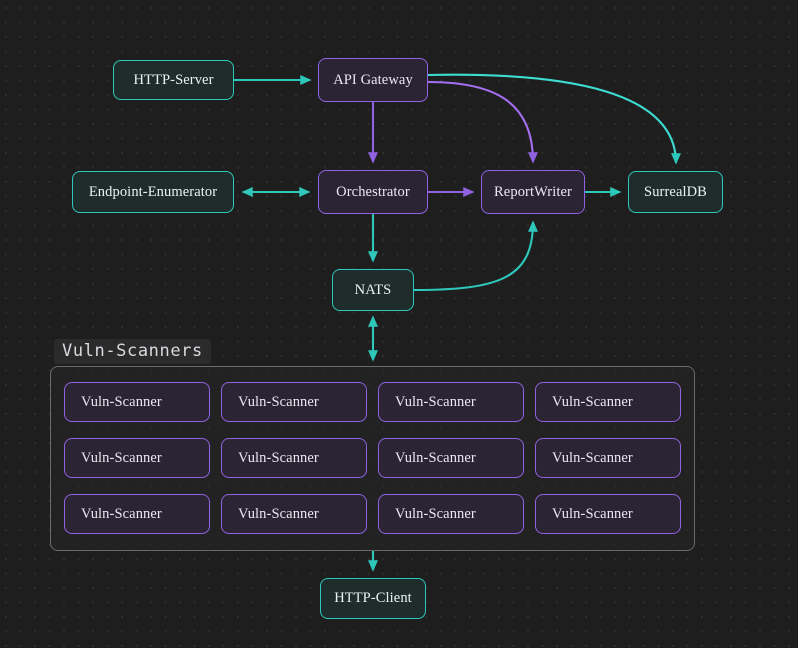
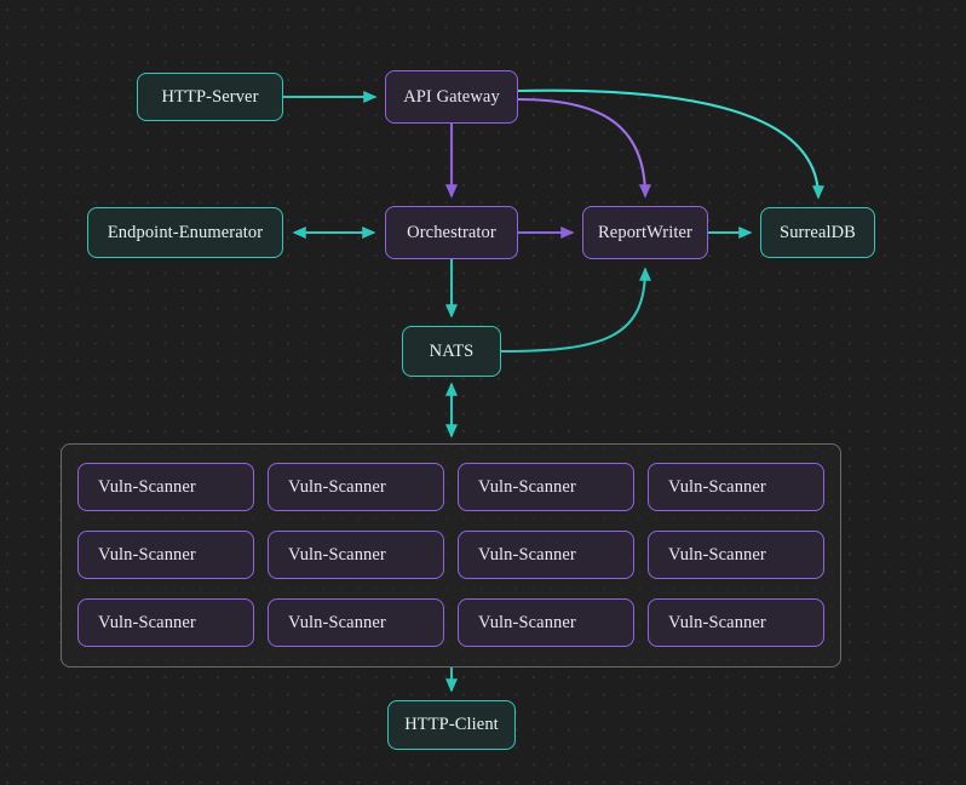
- Vuln-Scanners
  HTTP-Server
  API Gateway
  Endpoint-Enumerator
  Orchestrator
  ReportWriter
  SurrealDB
  NATS
  HTTP-Client
  Vuln-Scanner
  Vuln-Scanner
  Vuln-Scanner
  Vuln-Scanner
  Vuln-Scanner
  Vuln-Scanner
  Vuln-Scanner
  Vuln-Scanner
  Vuln-Scanner
  Vuln-Scanner
  Vuln-Scanner
  Vuln-Scanner
